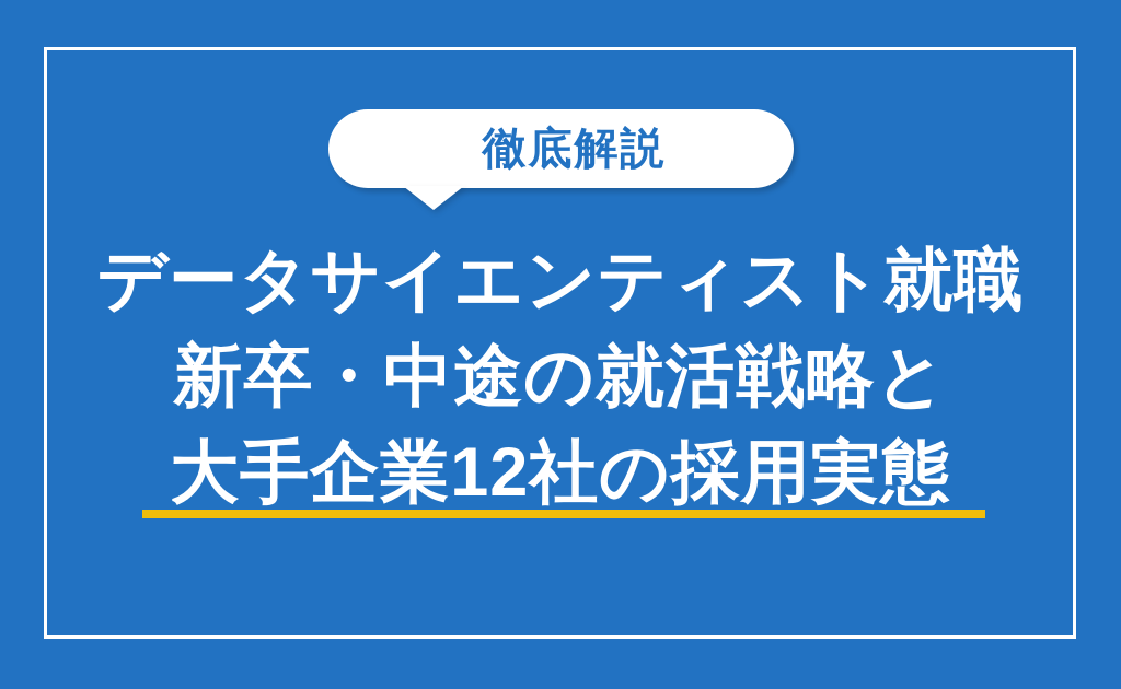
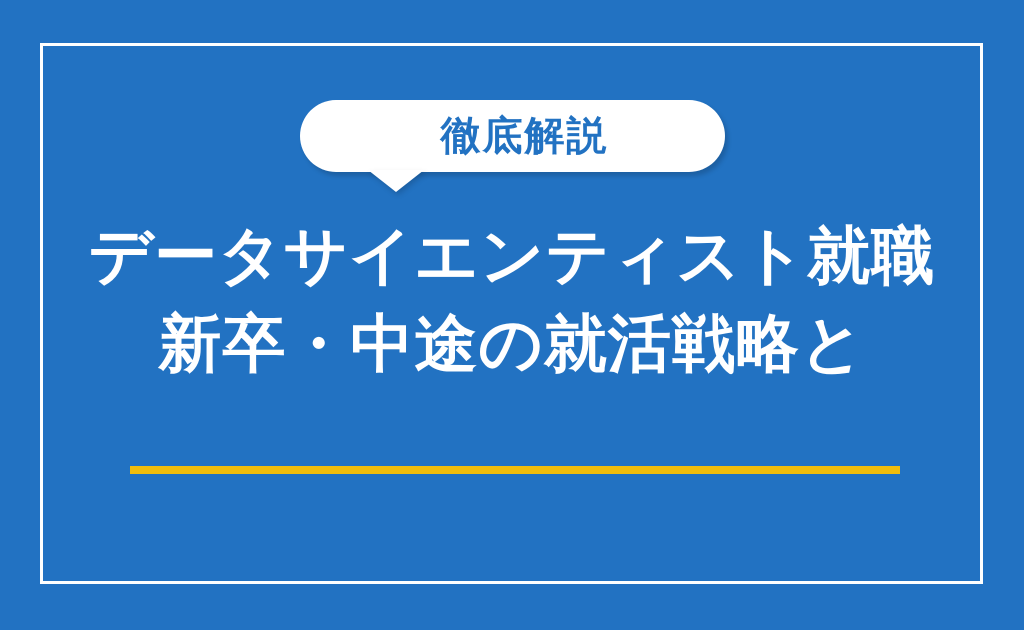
  徹底解説
  データサイエンティスト就職
  新卒・中途の就活戦略と
- 大手企業12社の採用実態
